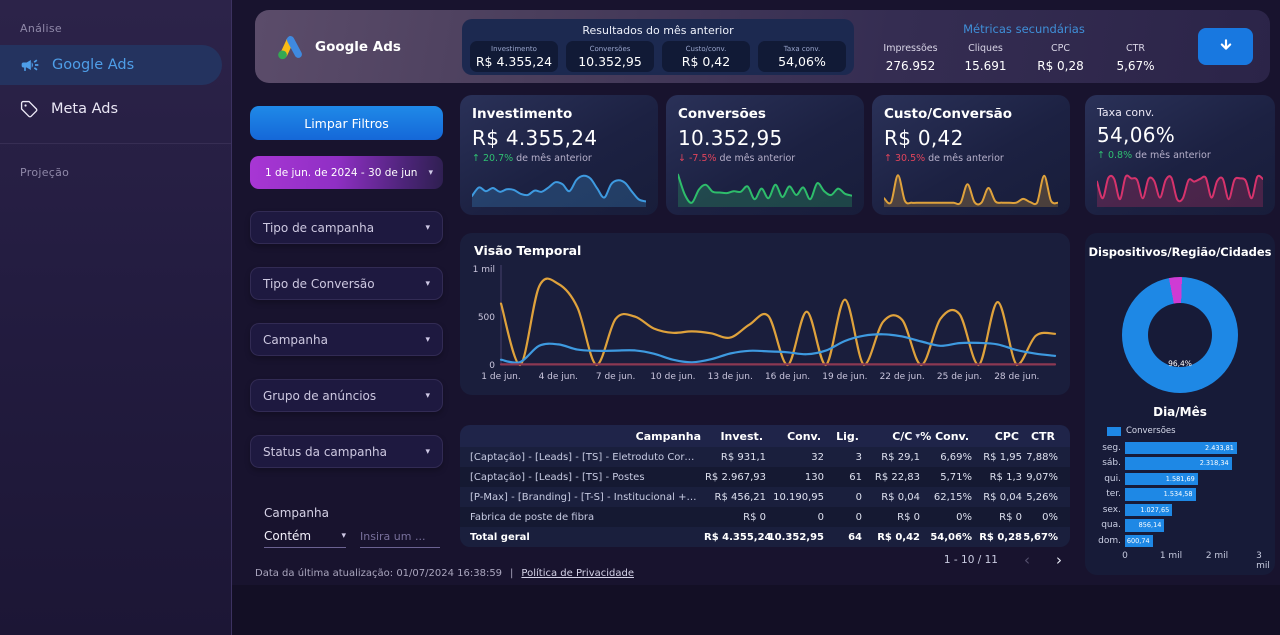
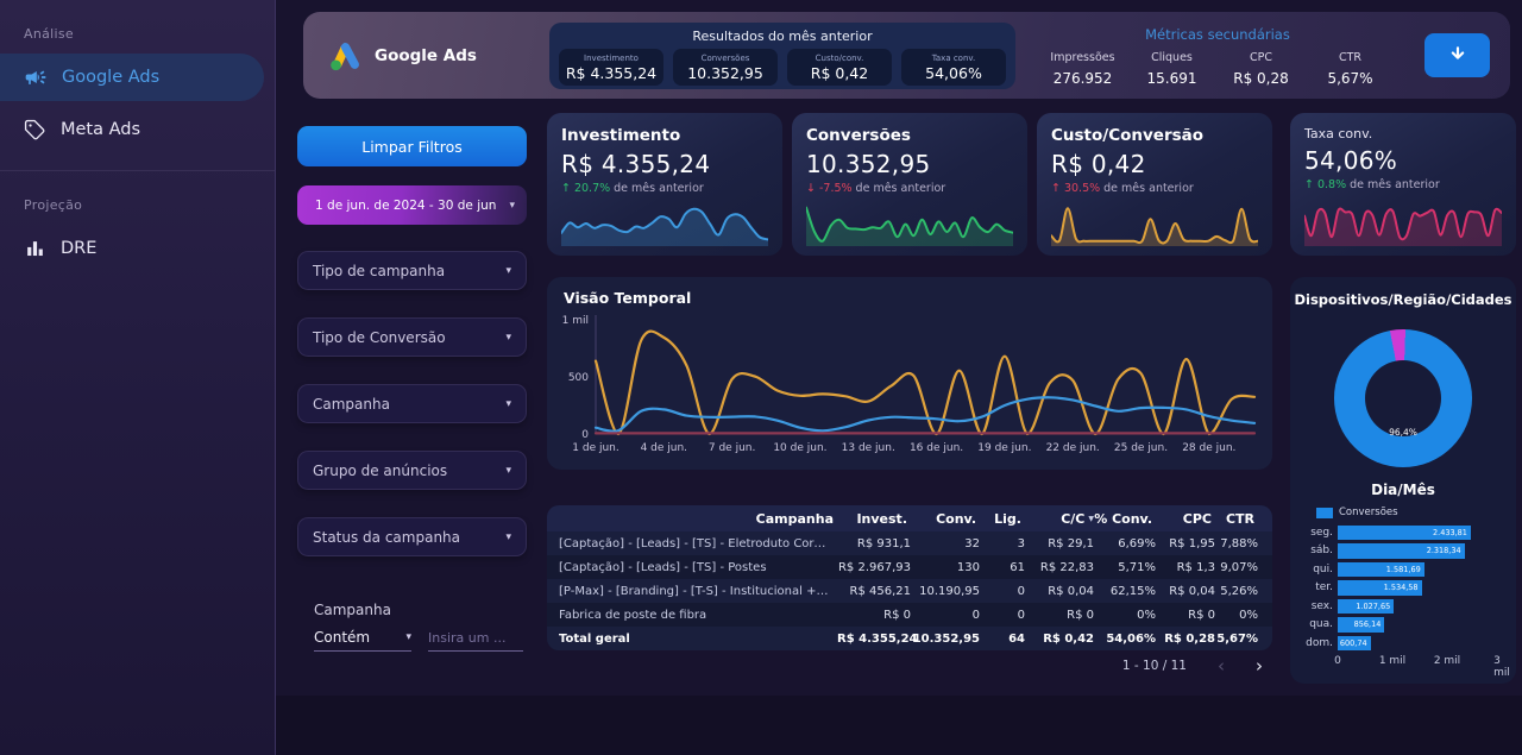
  Análise
  Google Ads
  Meta Ads
  Projeção
+ DRE
  Google Ads
  Resultados do mês anterior
  Investimento
  R$ 4.355,24
  Conversões
  10.352,95
  Custo/conv.
  R$ 0,42
  Taxa conv.
  54,06%
  Métricas secundárias
  Impressões
  276.952
  Cliques
  15.691
  CPC
  R$ 0,28
  CTR
  5,67%
  Limpar Filtros
  1 de jun. de 2024 - 30 de jun
  ▾
  Tipo de campanha
  ▾
  Tipo de Conversão
  ▾
  Campanha
  ▾
  Grupo de anúncios
  ▾
  Status da campanha
  ▾
  Campanha
  Contém
  ▾
  Insira um ...
  Investimento
  R$ 4.355,24
  ↑
  20.7%
  de mês anterior
  Conversões
  10.352,95
  ↓
  -7.5%
  de mês anterior
  Custo/Conversão
  R$ 0,42
  ↑
  30.5%
  de mês anterior
  Taxa conv.
  54,06%
  ↑
  0.8%
  de mês anterior
  Visão Temporal
  0
  500
  1 mil
  1 de jun.
  4 de jun.
  7 de jun.
  10 de jun.
  13 de jun.
  16 de jun.
  19 de jun.
  22 de jun.
  25 de jun.
  28 de jun.
  Campanha
  Invest.
  Conv.
  Lig.
  C/C
  % Conv.
  CPC
  CTR
  [Captação] - [Leads] - [TS] - Eletroduto Corrug
  R$ 931,1
  32
  3
  R$ 29,1
  6,69%
  R$ 1,95
  7,88%
  [Captação] - [Leads] - [TS] - Postes
  R$ 2.967,93
  130
  61
  R$ 22,83
  5,71%
  R$ 1,3
  9,07%
  [P-Max] - [Branding] - [T-S] - Institucional + Pro
  R$ 456,21
  10.190,95
  0
  R$ 0,04
  62,15%
  R$ 0,04
  5,26%
  Fabrica de poste de fibra
  R$ 0
  0
  0
  R$ 0
  0%
  R$ 0
  0%
  Total geral
  R$ 4.355,2
  10.352,95
  64
  R$ 0,42
  54,06%
  R$ 0,28
  5,67%
  1 - 10 / 11
  ‹
  ›
  Dispositivos/Região/Cidades
  96,4%
  Dia/Mês
  Conversões
  seg.
  2.433,81
  sáb.
  2.318,34
  qui.
  1.581,69
  ter.
  1.534,58
  sex.
  qua.
  856,14
  dom.
  600,74
  0
  1 mil
  2 mil
  3 mil
- Data da última atualização: 01/07/2024 16:38:59
- |
- Política de Privacidade
